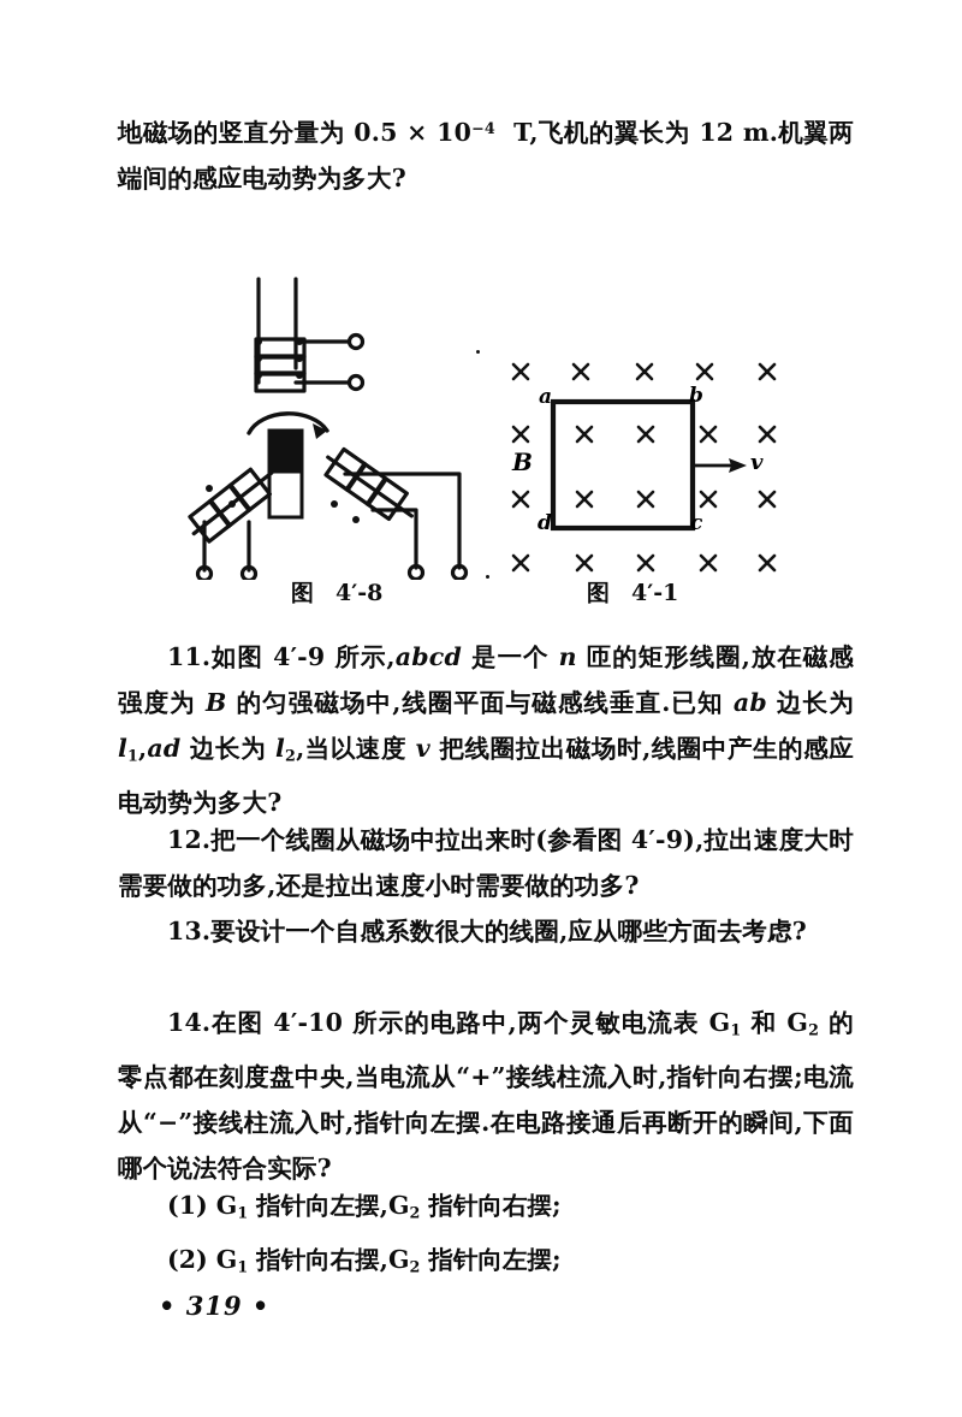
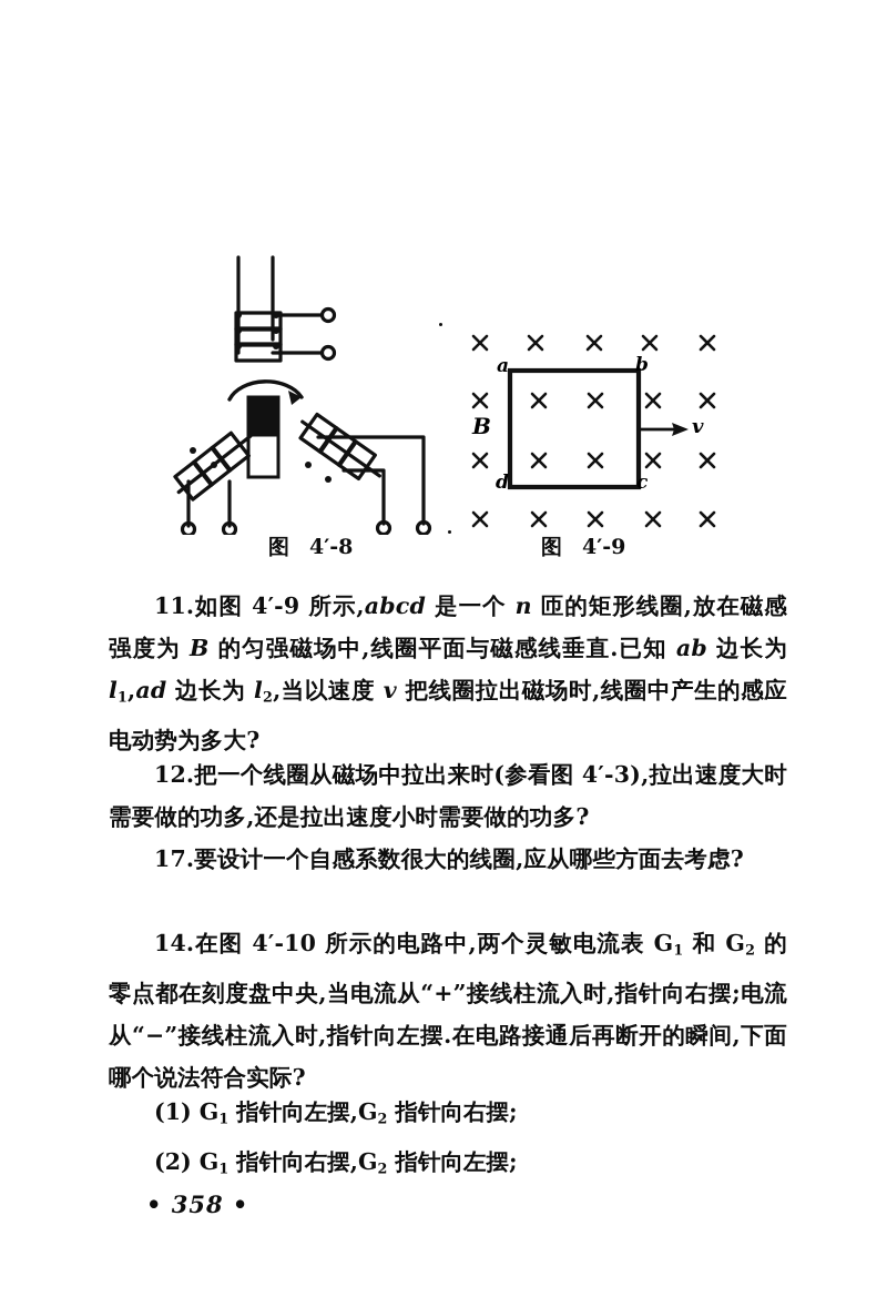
- 地磁场的竖直分量为 0.5 × 10−4 T,飞机的翼长为 12 m.机翼两端间的感应电动势为多大?
  图 4′-8
  a
  b
  c
  d
  B
  v
- 图 4′-1
+ 图 4′-9
  11.如图 4′-9 所示,abcd 是一个 n 匝的矩形线圈,放在磁感强度为 B 的匀强磁场中,线圈平面与磁感线垂直.已知 ab 边长为 l1,ad 边长为 l2,当以速度 v 把线圈拉出磁场时,线圈中产生的感应电动势为多大?
- 12.把一个线圈从磁场中拉出来时(参看图 4′-9),拉出速度大时需要做的功多,还是拉出速度小时需要做的功多?
+ 12.把一个线圈从磁场中拉出来时(参看图 4′-3),拉出速度大时需要做的功多,还是拉出速度小时需要做的功多?
- 13.要设计一个自感系数很大的线圈,应从哪些方面去考虑?
+ 17.要设计一个自感系数很大的线圈,应从哪些方面去考虑?
  14.在图 4′-10 所示的电路中,两个灵敏电流表 G1 和 G2 的零点都在刻度盘中央,当电流从“+”接线柱流入时,指针向右摆;电流从“−”接线柱流入时,指针向左摆.在电路接通后再断开的瞬间,下面哪个说法符合实际?
  (1) G1 指针向左摆,G2 指针向右摆;
  (2) G1 指针向右摆,G2 指针向左摆;
- • 319 •
+ • 358 •
